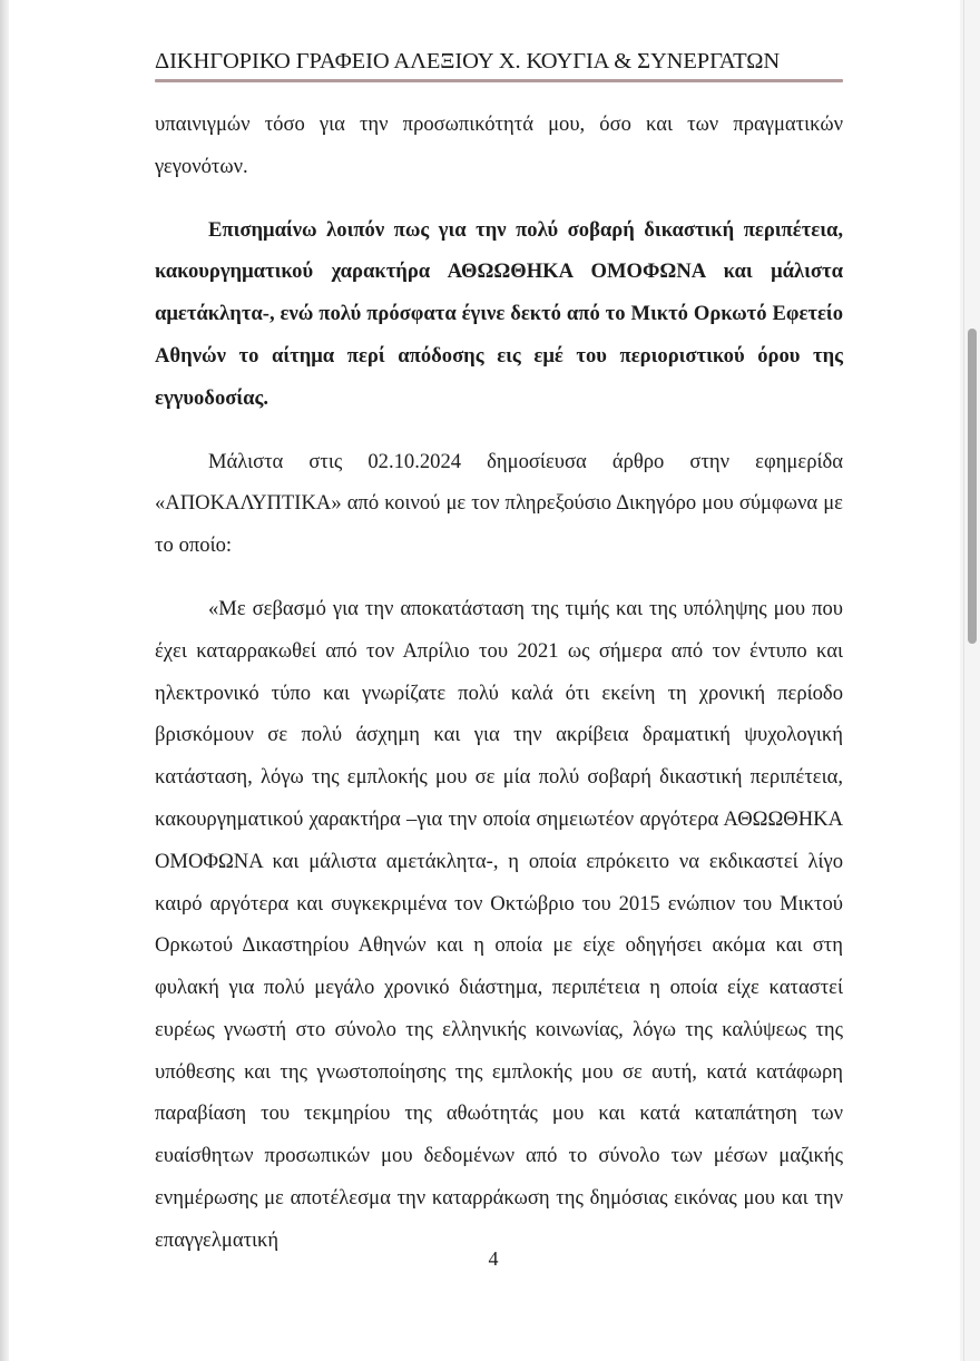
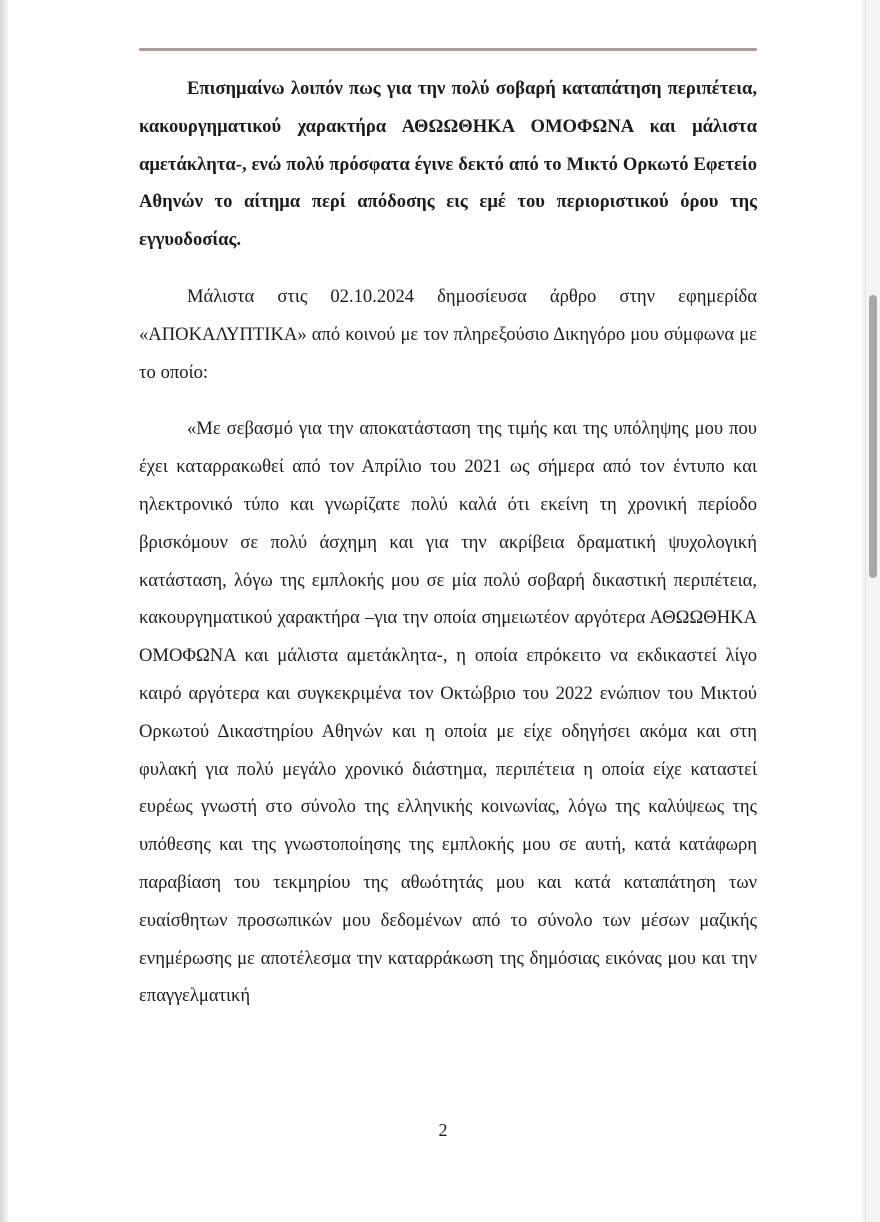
- ΔΙΚΗΓΟΡΙΚΟ ΓΡΑΦΕΙΟ ΑΛΕΞΙΟΥ Χ. ΚΟΥΓΙΑ & ΣΥΝΕΡΓΑΤΩΝ
- υπαινιγμών τόσο για την προσωπικότητά μου, όσο και των πραγματικών γεγονότων.
- Επισημαίνω λοιπόν πως για την πολύ σοβαρή δικαστική περιπέτεια, κακουργηματικού χαρακτήρα ΑΘΩΩΘΗΚΑ ΟΜΟΦΩΝΑ και μάλιστα αμετάκλητα-, ενώ πολύ πρόσφατα έγινε δεκτό από το Μικτό Ορκωτό Εφετείο Αθηνών το αίτημα περί απόδοσης εις εμέ του περιοριστικού όρου της εγγυοδοσίας.
+ Επισημαίνω λοιπόν πως για την πολύ σοβαρή καταπάτηση περιπέτεια, κακουργηματικού χαρακτήρα ΑΘΩΩΘΗΚΑ ΟΜΟΦΩΝΑ και μάλιστα αμετάκλητα-, ενώ πολύ πρόσφατα έγινε δεκτό από το Μικτό Ορκωτό Εφετείο Αθηνών το αίτημα περί απόδοσης εις εμέ του περιοριστικού όρου της εγγυοδοσίας.
  Μάλιστα στις 02.10.2024 δημοσίευσα άρθρο στην εφημερίδα «ΑΠΟΚΑΛΥΠΤΙΚΑ» από κοινού με τον πληρεξούσιο Δικηγόρο μου σύμφωνα με το οποίο:
- «Με σεβασμό για την αποκατάσταση της τιμής και της υπόληψης μου που έχει καταρρακωθεί από τον Απρίλιο του 2021 ως σήμερα από τον έντυπο και ηλεκτρονικό τύπο και γνωρίζατε πολύ καλά ότι εκείνη τη χρονική περίοδο βρισκόμουν σε πολύ άσχημη και για την ακρίβεια δραματική ψυχολογική κατάσταση, λόγω της εμπλοκής μου σε μία πολύ σοβαρή δικαστική περιπέτεια, κακουργηματικού χαρακτήρα –για την οποία σημειωτέον αργότερα ΑΘΩΩΘΗΚΑ ΟΜΟΦΩΝΑ και μάλιστα αμετάκλητα-, η οποία επρόκειτο να εκδικαστεί λίγο καιρό αργότερα και συγκεκριμένα τον Οκτώβριο του 2015 ενώπιον του Μικτού Ορκωτού Δικαστηρίου Αθηνών και η οποία με είχε οδηγήσει ακόμα και στη φυλακή για πολύ μεγάλο χρονικό διάστημα, περιπέτεια η οποία είχε καταστεί ευρέως γνωστή στο σύνολο της ελληνικής κοινωνίας, λόγω της καλύψεως της υπόθεσης και της γνωστοποίησης της εμπλοκής μου σε αυτή, κατά κατάφωρη παραβίαση του τεκμηρίου της αθωότητάς μου και κατά καταπάτηση των ευαίσθητων προσωπικών μου δεδομένων από το σύνολο των μέσων μαζικής ενημέρωσης με αποτέλεσμα την καταρράκωση της δημόσιας εικόνας μου και την επαγγελματική
+ «Με σεβασμό για την αποκατάσταση της τιμής και της υπόληψης μου που έχει καταρρακωθεί από τον Απρίλιο του 2021 ως σήμερα από τον έντυπο και ηλεκτρονικό τύπο και γνωρίζατε πολύ καλά ότι εκείνη τη χρονική περίοδο βρισκόμουν σε πολύ άσχημη και για την ακρίβεια δραματική ψυχολογική κατάσταση, λόγω της εμπλοκής μου σε μία πολύ σοβαρή δικαστική περιπέτεια, κακουργηματικού χαρακτήρα –για την οποία σημειωτέον αργότερα ΑΘΩΩΘΗΚΑ ΟΜΟΦΩΝΑ και μάλιστα αμετάκλητα-, η οποία επρόκειτο να εκδικαστεί λίγο καιρό αργότερα και συγκεκριμένα τον Οκτώβριο του 2022 ενώπιον του Μικτού Ορκωτού Δικαστηρίου Αθηνών και η οποία με είχε οδηγήσει ακόμα και στη φυλακή για πολύ μεγάλο χρονικό διάστημα, περιπέτεια η οποία είχε καταστεί ευρέως γνωστή στο σύνολο της ελληνικής κοινωνίας, λόγω της καλύψεως της υπόθεσης και της γνωστοποίησης της εμπλοκής μου σε αυτή, κατά κατάφωρη παραβίαση του τεκμηρίου της αθωότητάς μου και κατά καταπάτηση των ευαίσθητων προσωπικών μου δεδομένων από το σύνολο των μέσων μαζικής ενημέρωσης με αποτέλεσμα την καταρράκωση της δημόσιας εικόνας μου και την επαγγελματική
- 4
+ 2
